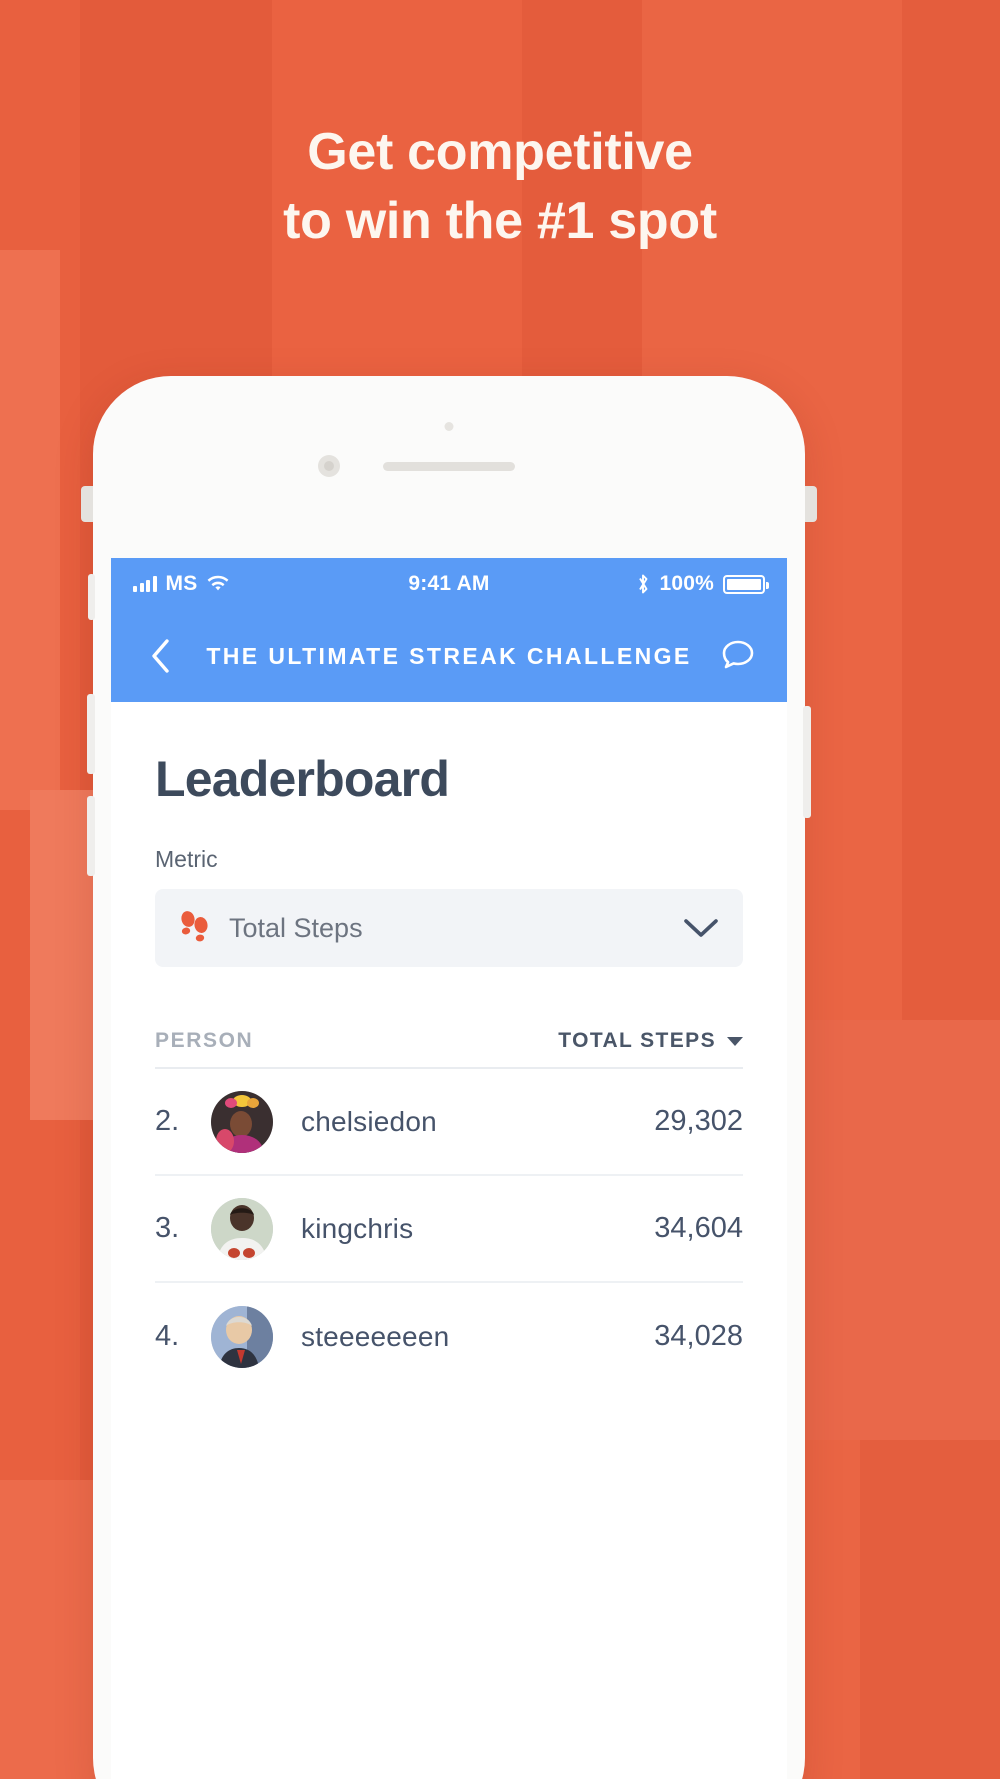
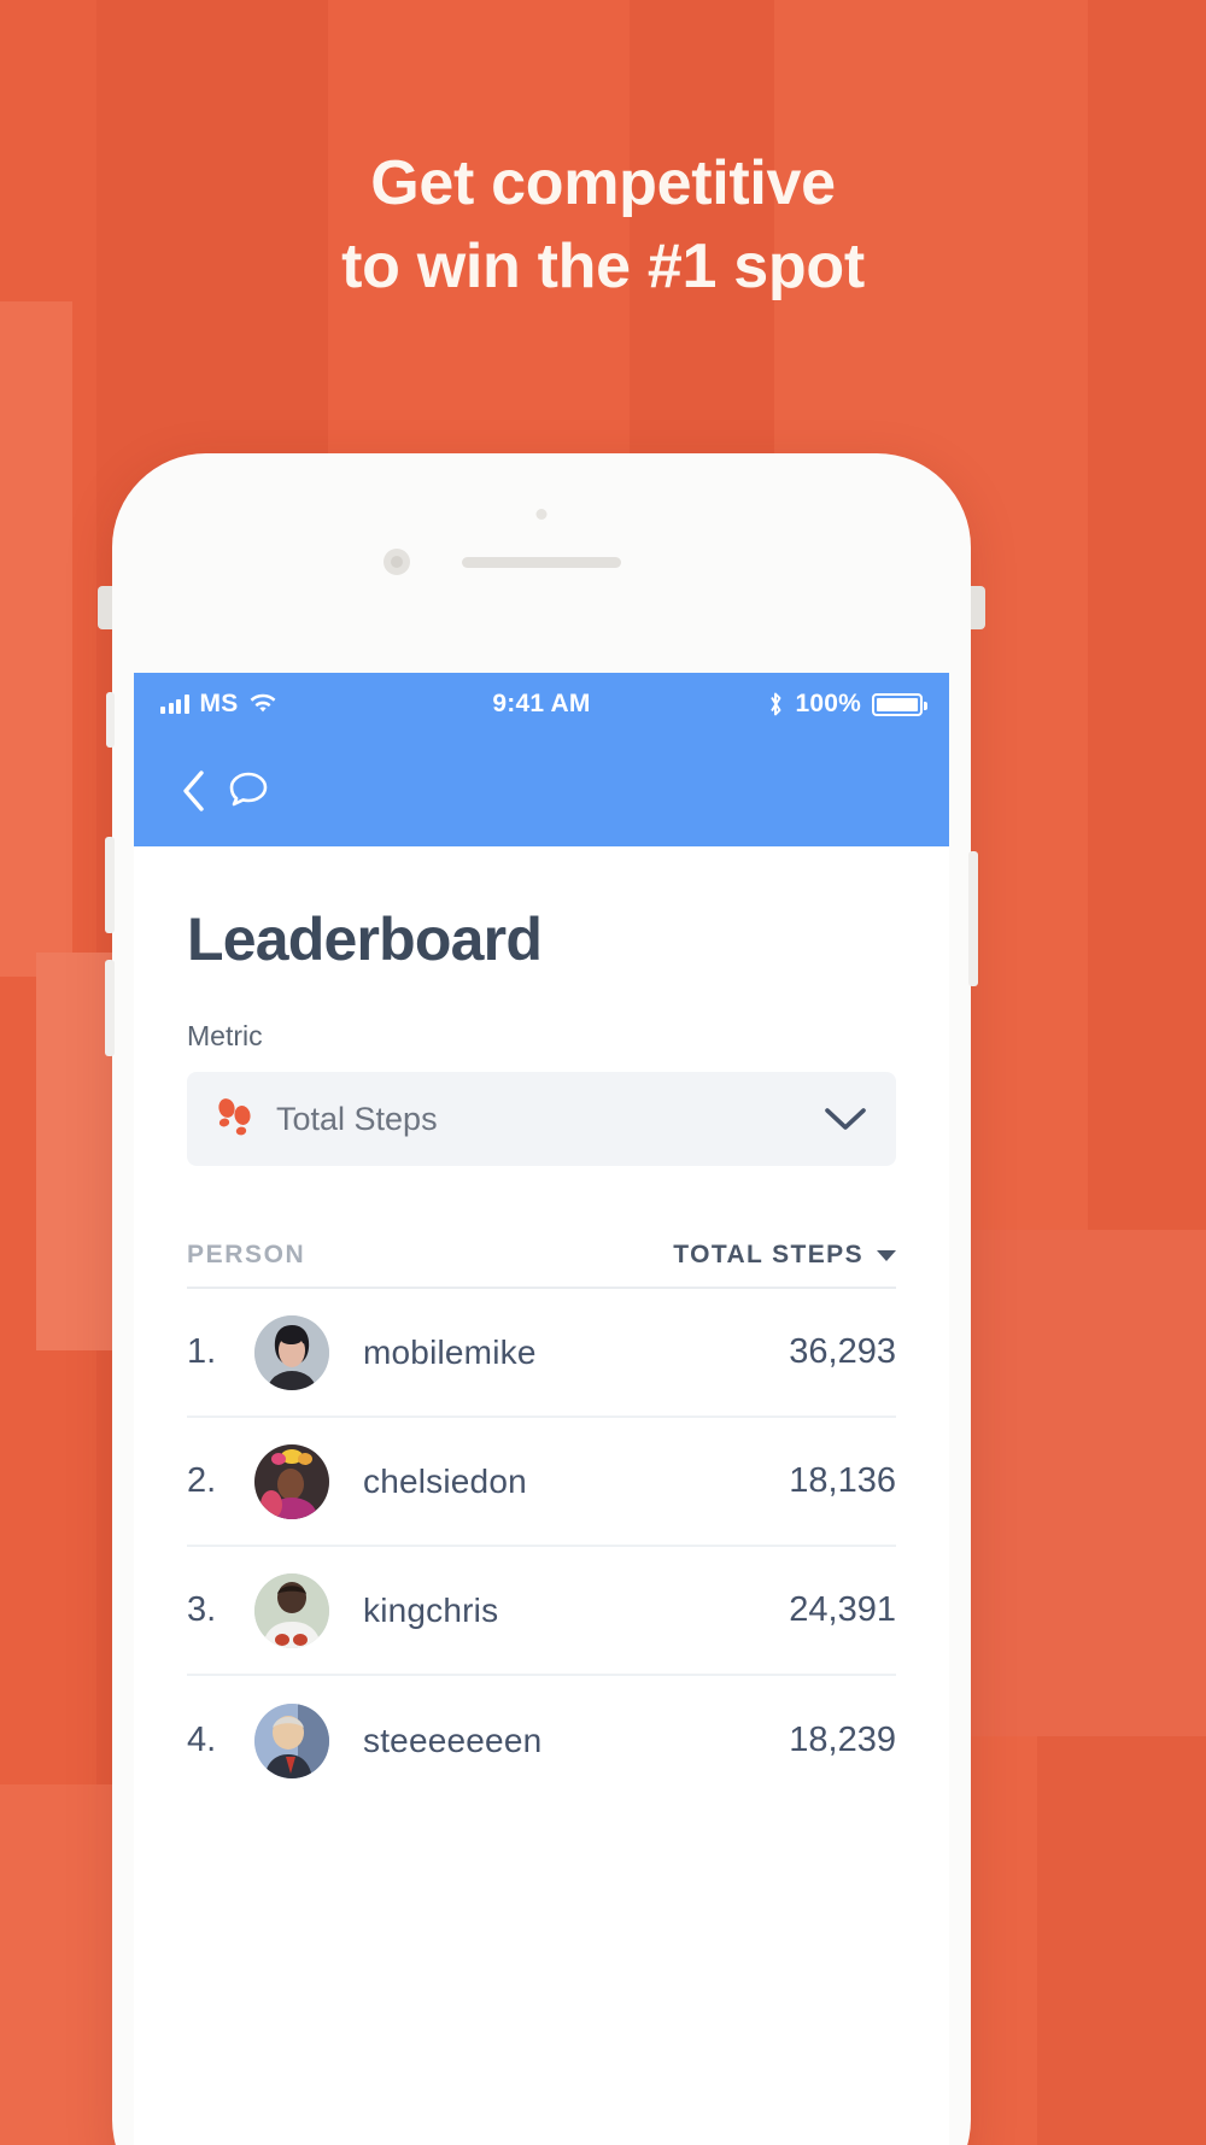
  Get competitive
  to win the #1 spot
  MS
  9:41 AM
  100%
- THE ULTIMATE STREAK CHALLENGE
  Leaderboard
  Metric
  Total Steps
  PERSON
  TOTAL STEPS
+ 1.
+ mobilemike
+ 36,293
  2.
  chelsiedon
- 29,302
+ 18,136
  3.
  kingchris
- 34,604
+ 24,391
  4.
  steeeeeeen
- 34,028
+ 18,239
